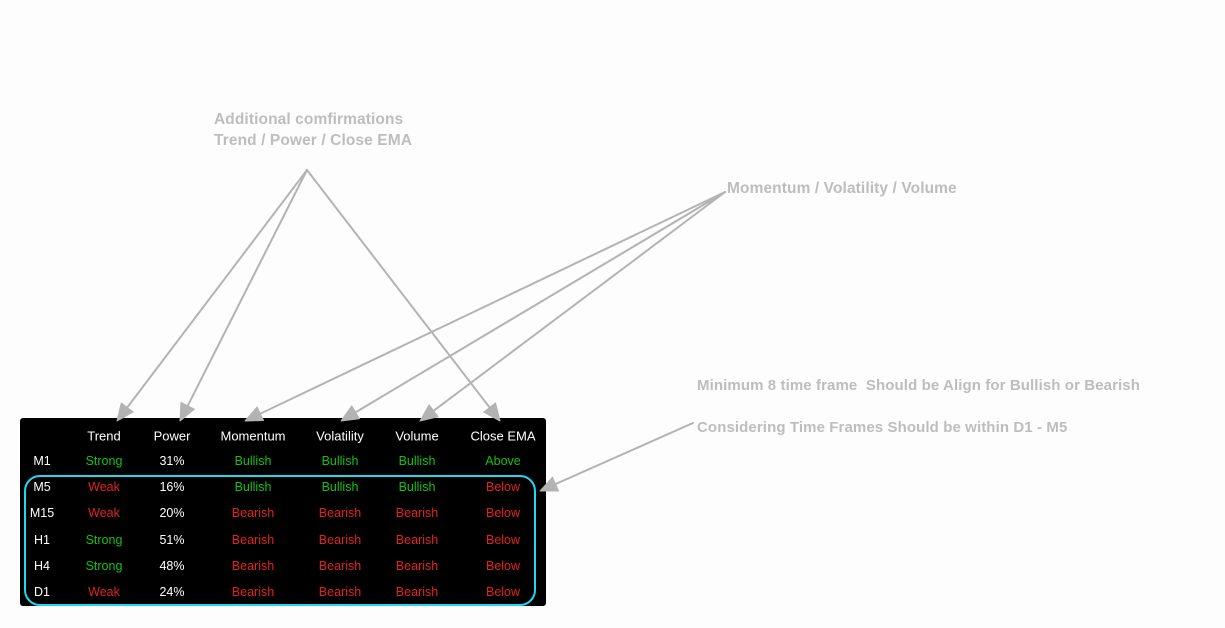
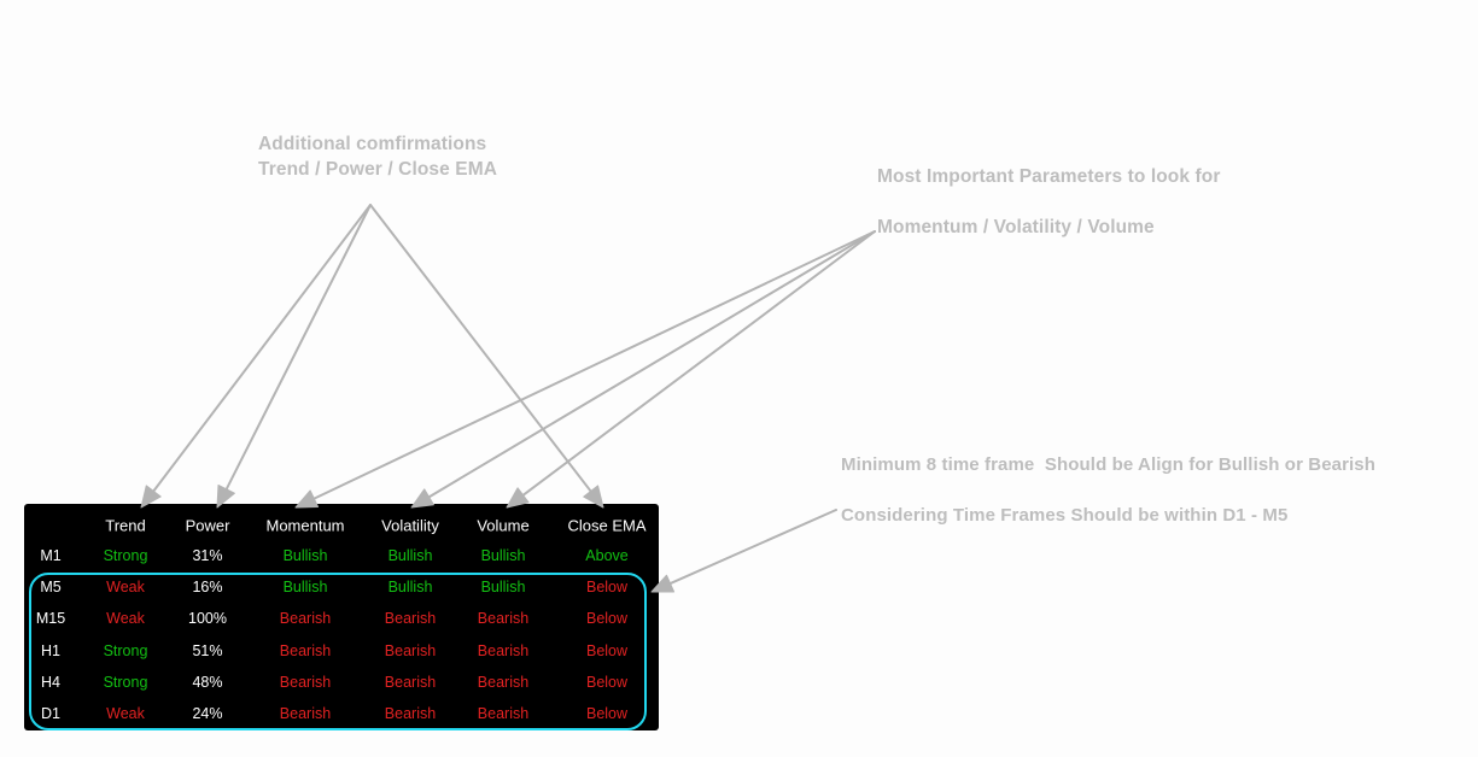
  Trend
  Power
  Momentum
  Volatility
  Volume
  Close EMA
  M1
  Strong
  31%
  Bullish
  Bullish
  Bullish
  Above
  M5
  Weak
  16%
  Bullish
  Bullish
  Bullish
  Below
  M15
  Weak
- 20%
+ 100%
  Bearish
  Bearish
  Bearish
  Below
  H1
  Strong
  51%
  Bearish
  Bearish
  Bearish
  Below
  H4
  Strong
  48%
  Bearish
  Bearish
  Bearish
  Below
  D1
  Weak
  24%
  Bearish
  Bearish
  Bearish
  Below
  Additional comfirmations
  Trend / Power / Close EMA
+ Most Important Parameters to look for
  Momentum / Volatility / Volume
  Minimum 8 time frame Should be Align for Bullish or Bearish
  Considering Time Frames Should be within D1 - M5
